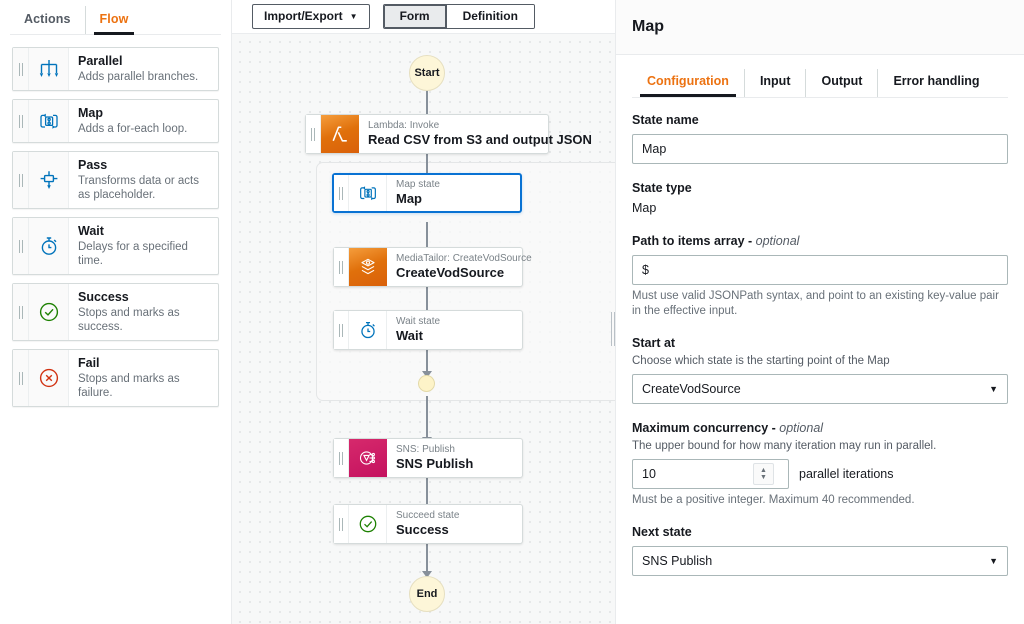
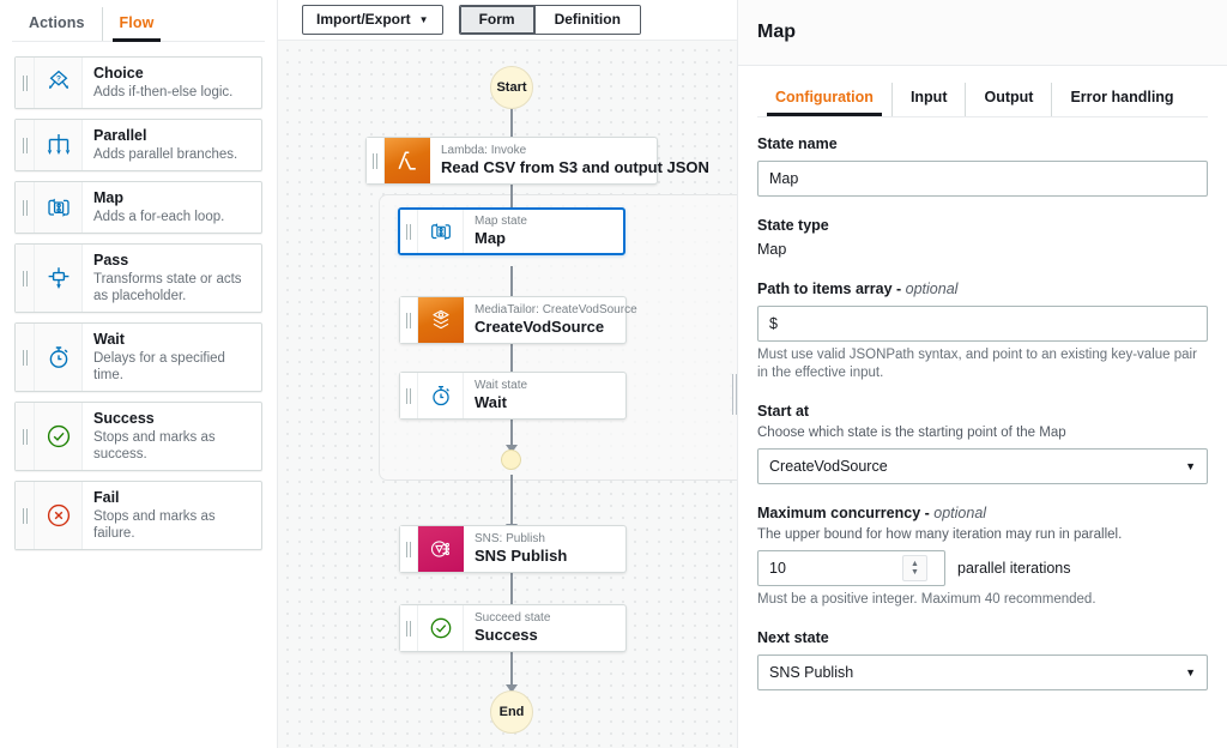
  Actions
  Flow
+ Choice
+ Adds if-then-else logic.
  Parallel
  Adds parallel branches.
  Map
  Adds a for-each loop.
  Pass
- Transforms data or acts as placeholder.
+ Transforms state or acts as placeholder.
  Wait
  Delays for a specified time.
  Success
  Stops and marks as success.
  Fail
  Stops and marks as failure.
  Import/Export
  ▼
  Form
  Definition
  Start
  Lambda: Invoke
  Read CSV from S3 and output JSON
  Map state
  Map
  MediaTailor: CreateVodSource
  CreateVodSource
  Wait state
  Wait
  SNS: Publish
  SNS Publish
  Succeed state
  Success
  End
  Map
  Configuration
  Input
  Output
  Error handling
  State name
  Map
  State type
  Map
  Path to items array - optional
  $
  Must use valid JSONPath syntax, and point to an existing key-value pair in the effective input.
  Start at
  Choose which state is the starting point of the Map
  CreateVodSource
  ▼
  Maximum concurrency - optional
  The upper bound for how many iteration may run in parallel.
  10
  parallel iterations
  Must be a positive integer. Maximum 40 recommended.
  Next state
  SNS Publish
  ▼
